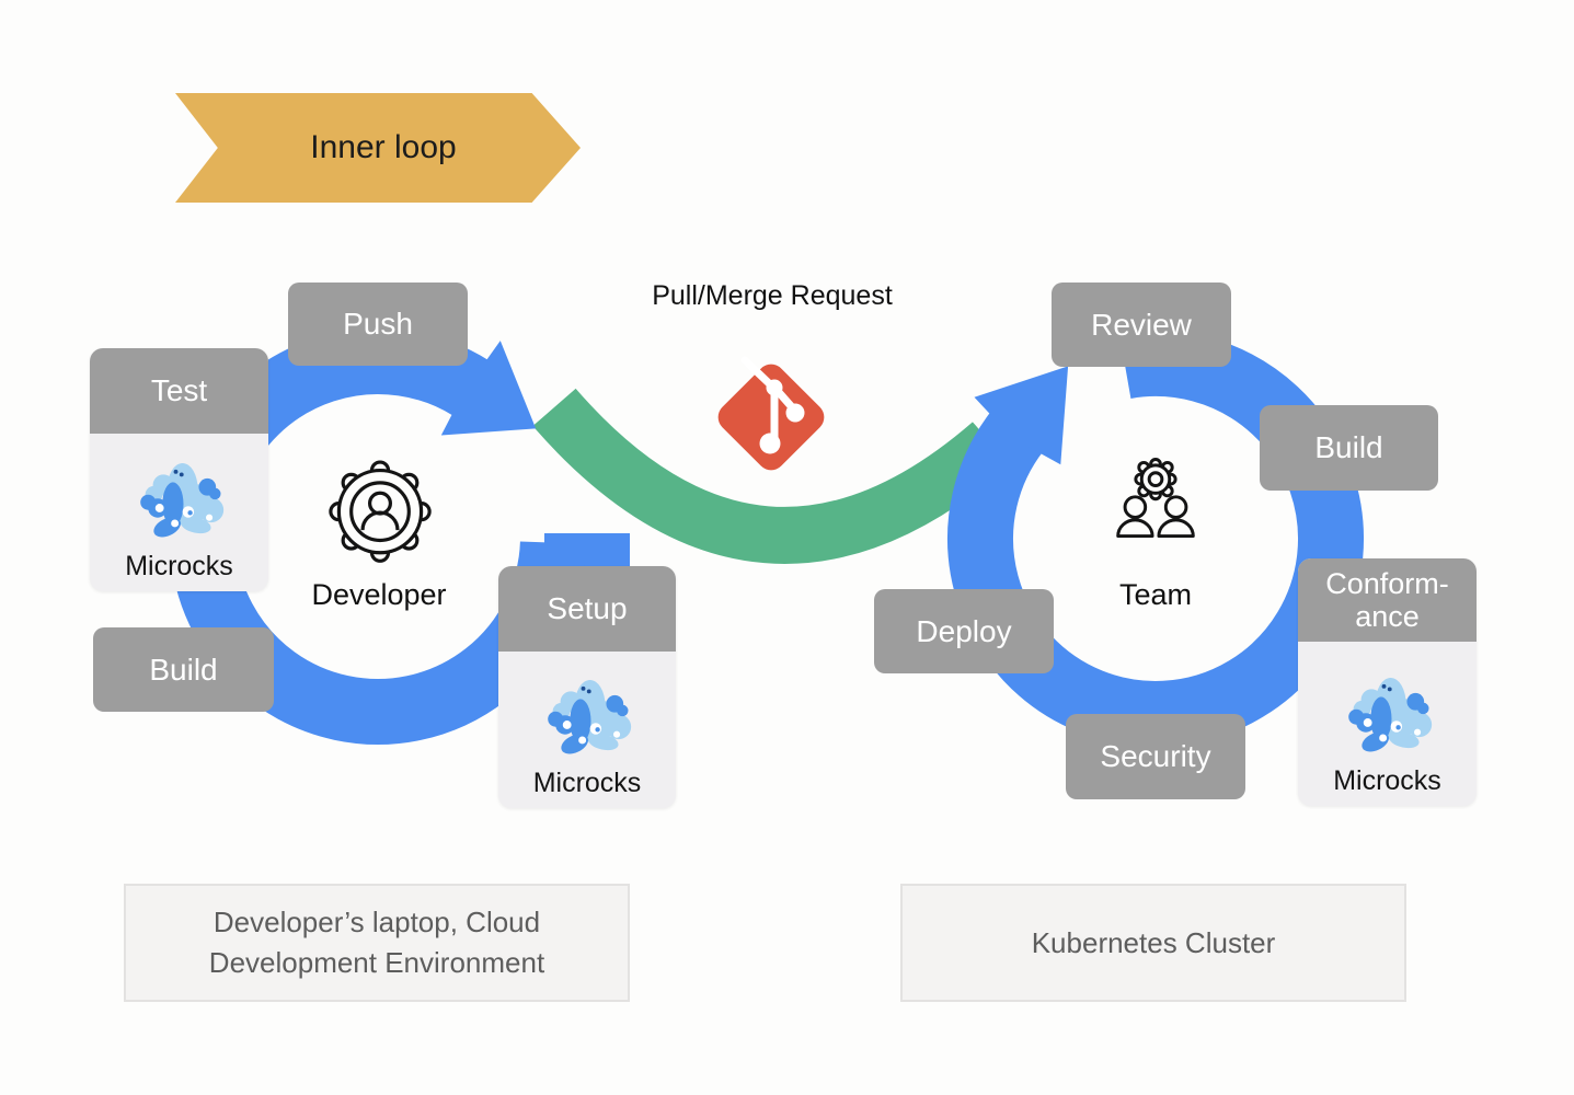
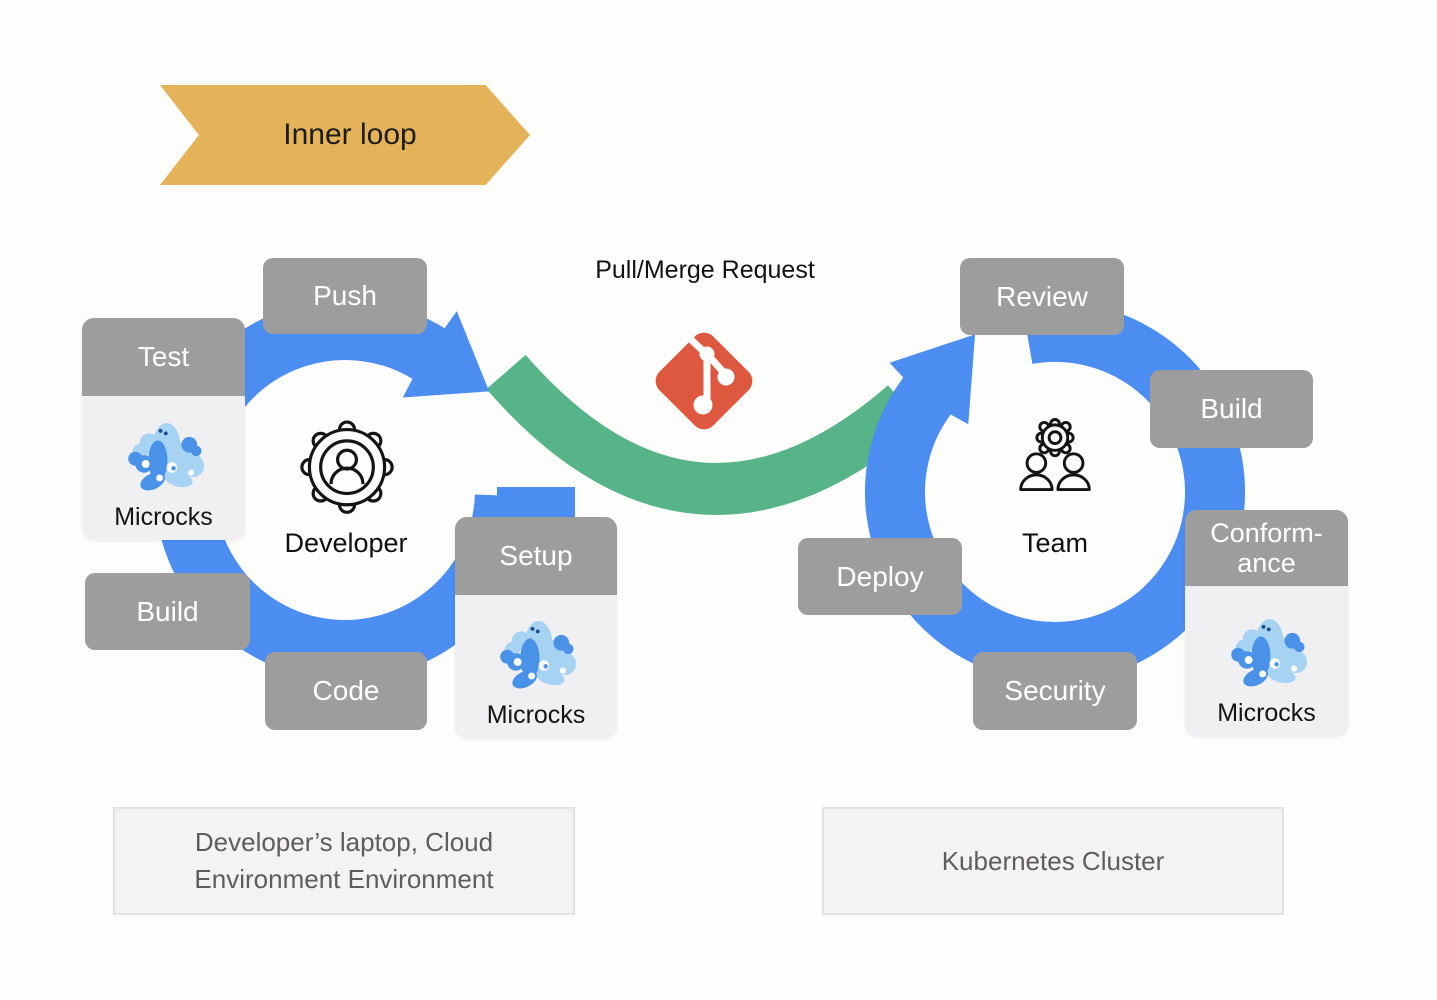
  Inner loop
  Pull/Merge Request
  Push
  Build
+ Code
  Test
  Microcks
  Setup
  Microcks
  Developer
  Team
  Review
  Build
  Security
  Deploy
  Conform-
  ance
  Microcks
- Developer’s laptop, Cloud Development Environment
+ Developer’s laptop, Cloud Environment Environment
  Kubernetes Cluster
